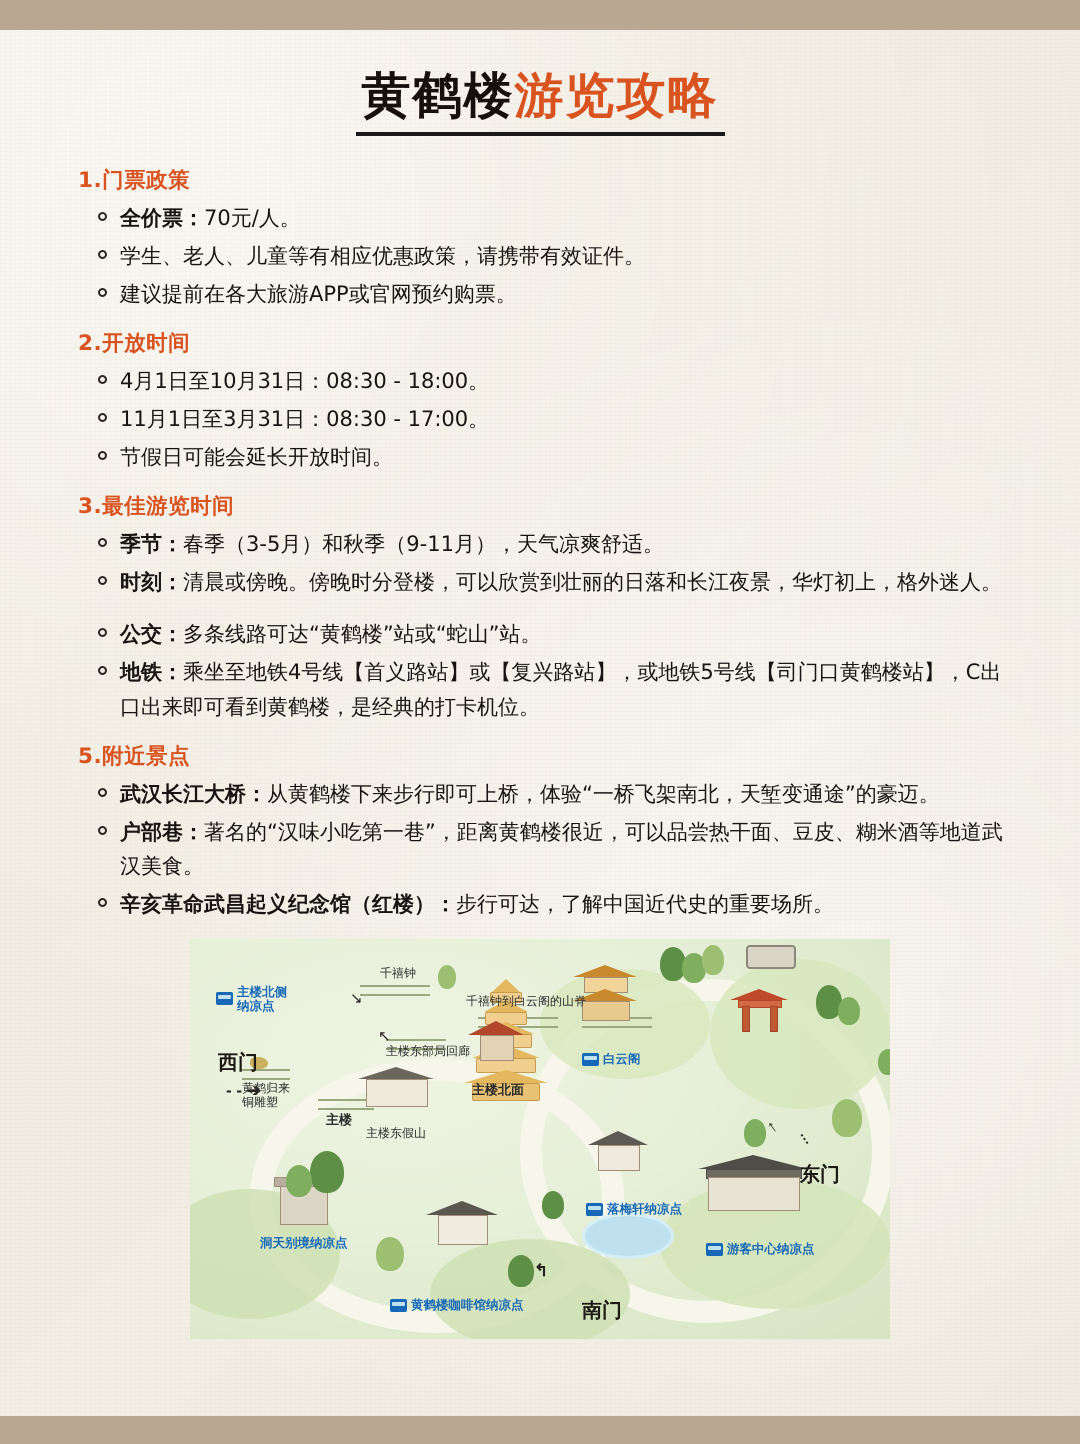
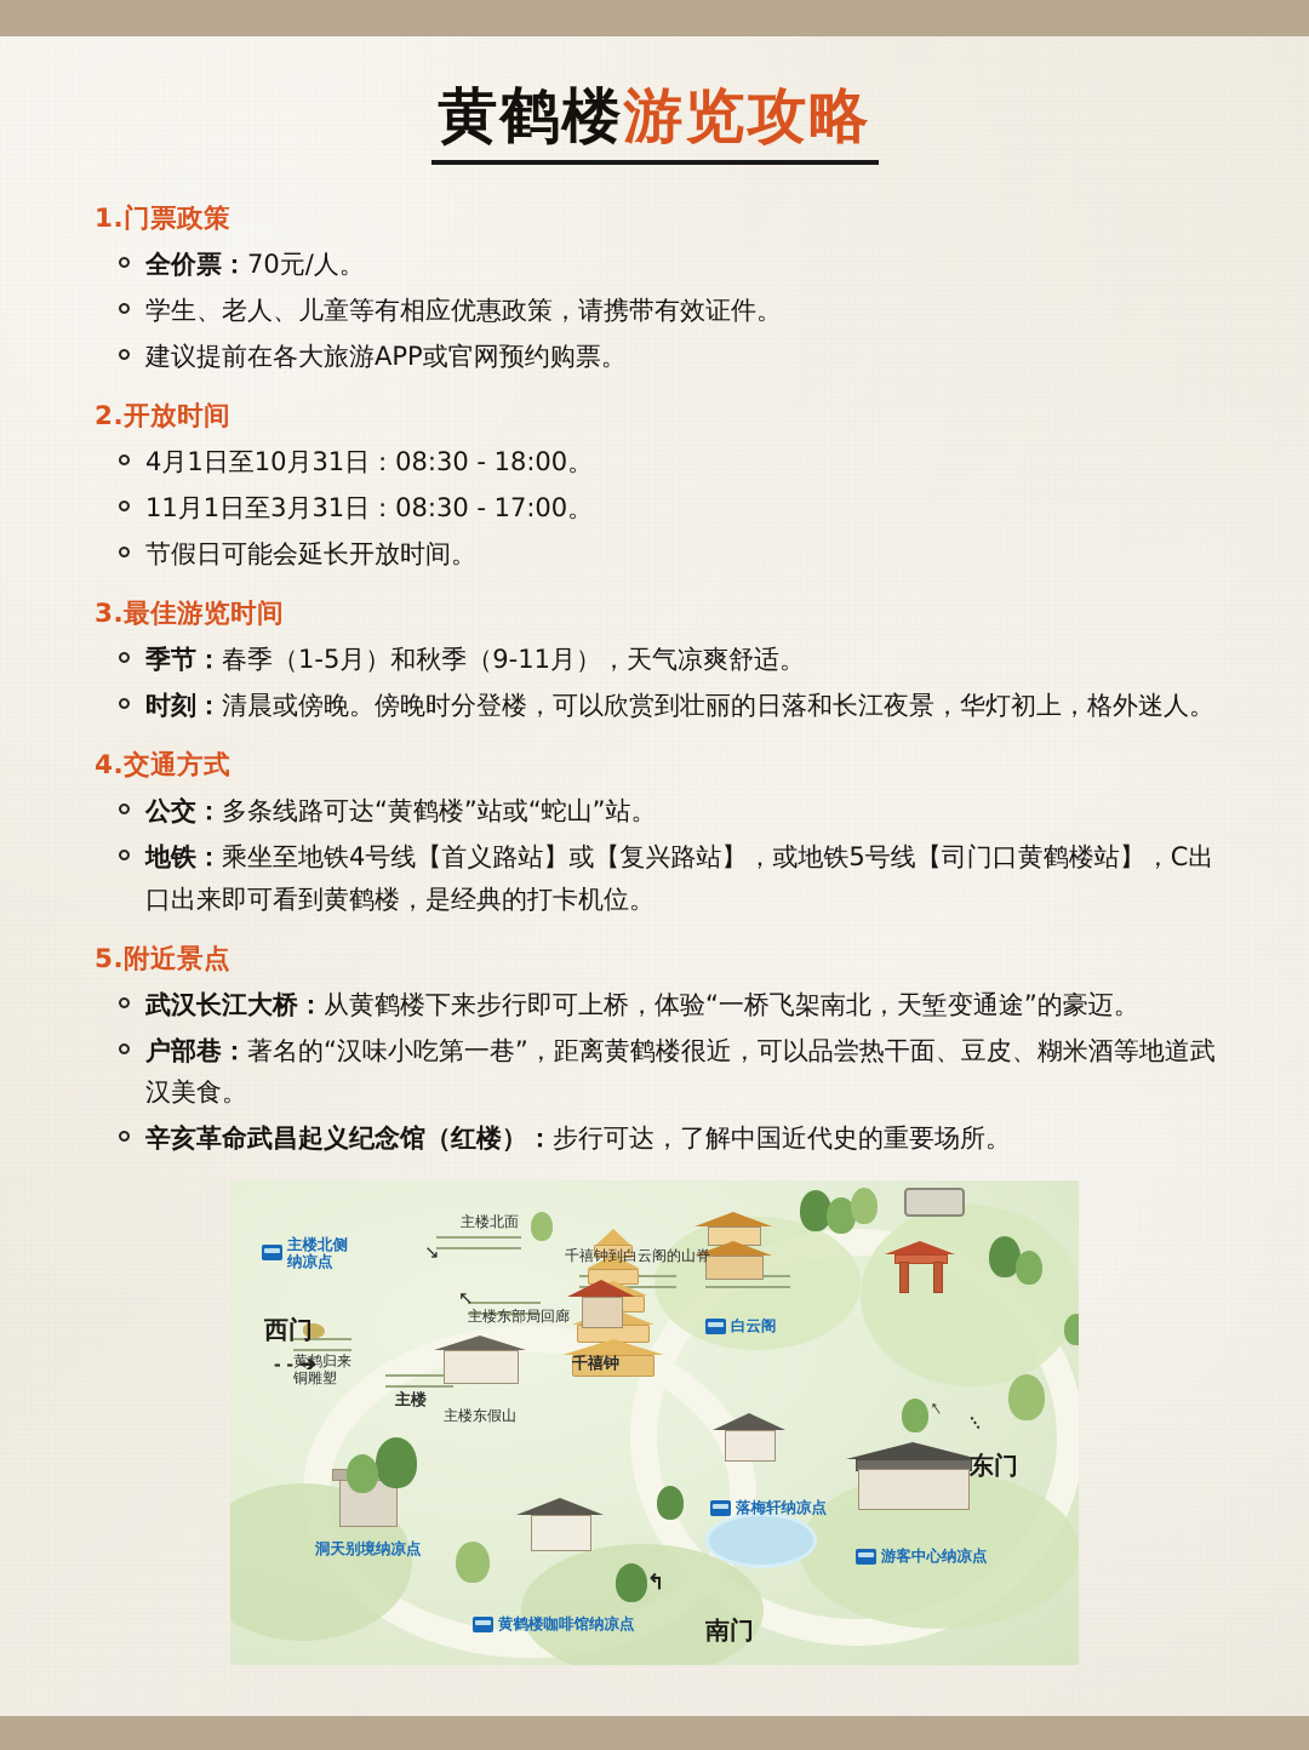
  黄鹤楼游览攻略
  1.门票政策
  全价票：70元/人。
  学生、老人、儿童等有相应优惠政策，请携带有效证件。
  建议提前在各大旅游APP或官网预约购票。
  2.开放时间
  4月1日至10月31日：08:30 - 18:00。
  11月1日至3月31日：08:30 - 17:00。
  节假日可能会延长开放时间。
  3.最佳游览时间
- 季节：春季（3-5月）和秋季（9-11月），天气凉爽舒适。
+ 季节：春季（1-5月）和秋季（9-11月），天气凉爽舒适。
  时刻：清晨或傍晚。傍晚时分登楼，可以欣赏到壮丽的日落和长江夜景，华灯初上，格外迷人。
+ 4.交通方式
  公交：多条线路可达“黄鹤楼”站或“蛇山”站。
  地铁：乘坐至地铁4号线【首义路站】或【复兴路站】，或地铁5号线【司门口黄鹤楼站】，C出口出来即可看到黄鹤楼，是经典的打卡机位。
  5.附近景点
  武汉长江大桥：从黄鹤楼下来步行即可上桥，体验“一桥飞架南北，天堑变通途”的豪迈。
  户部巷：著名的“汉味小吃第一巷”，距离黄鹤楼很近，可以品尝热干面、豆皮、糊米酒等地道武汉美食。
  辛亥革命武昌起义纪念馆（红楼）：步行可达，了解中国近代史的重要场所。
  西门
  东门
  南门
  - - ➔
  ↰
  ↘
  ↖
- 千禧钟
+ 主楼北面
  千禧钟到白云阁的山脊
  主楼东部局回廊
  黄鹤归来
  铜雕塑
  主楼
- 主楼北面
+ 千禧钟
  主楼东假山
  主楼北侧
  纳凉点
  白云阁
  落梅轩纳凉点
  游客中心纳凉点
  洞天别境纳凉点
  黄鹤楼咖啡馆纳凉点
